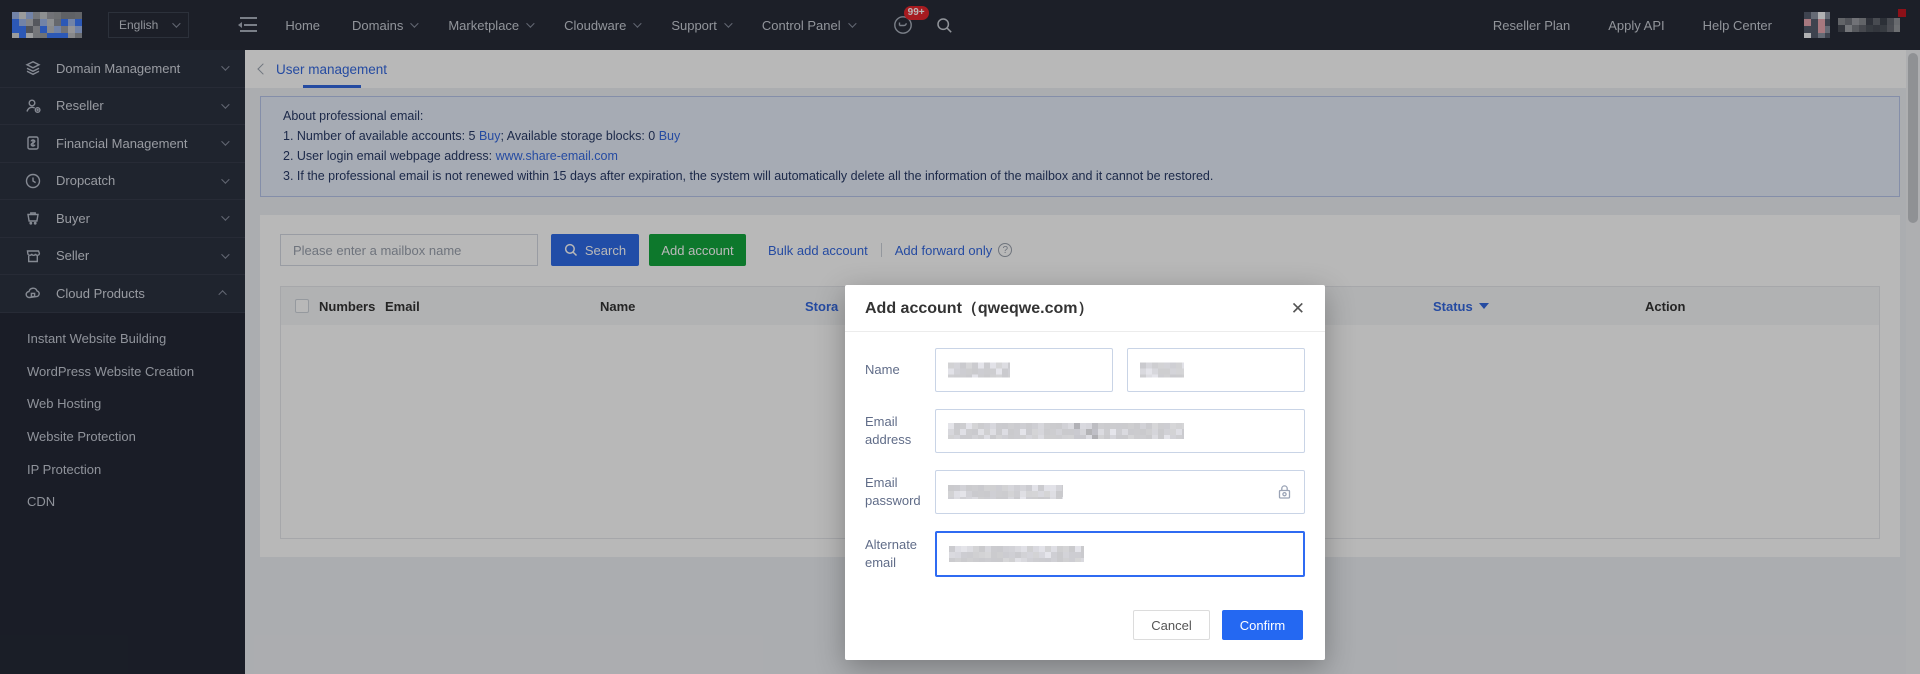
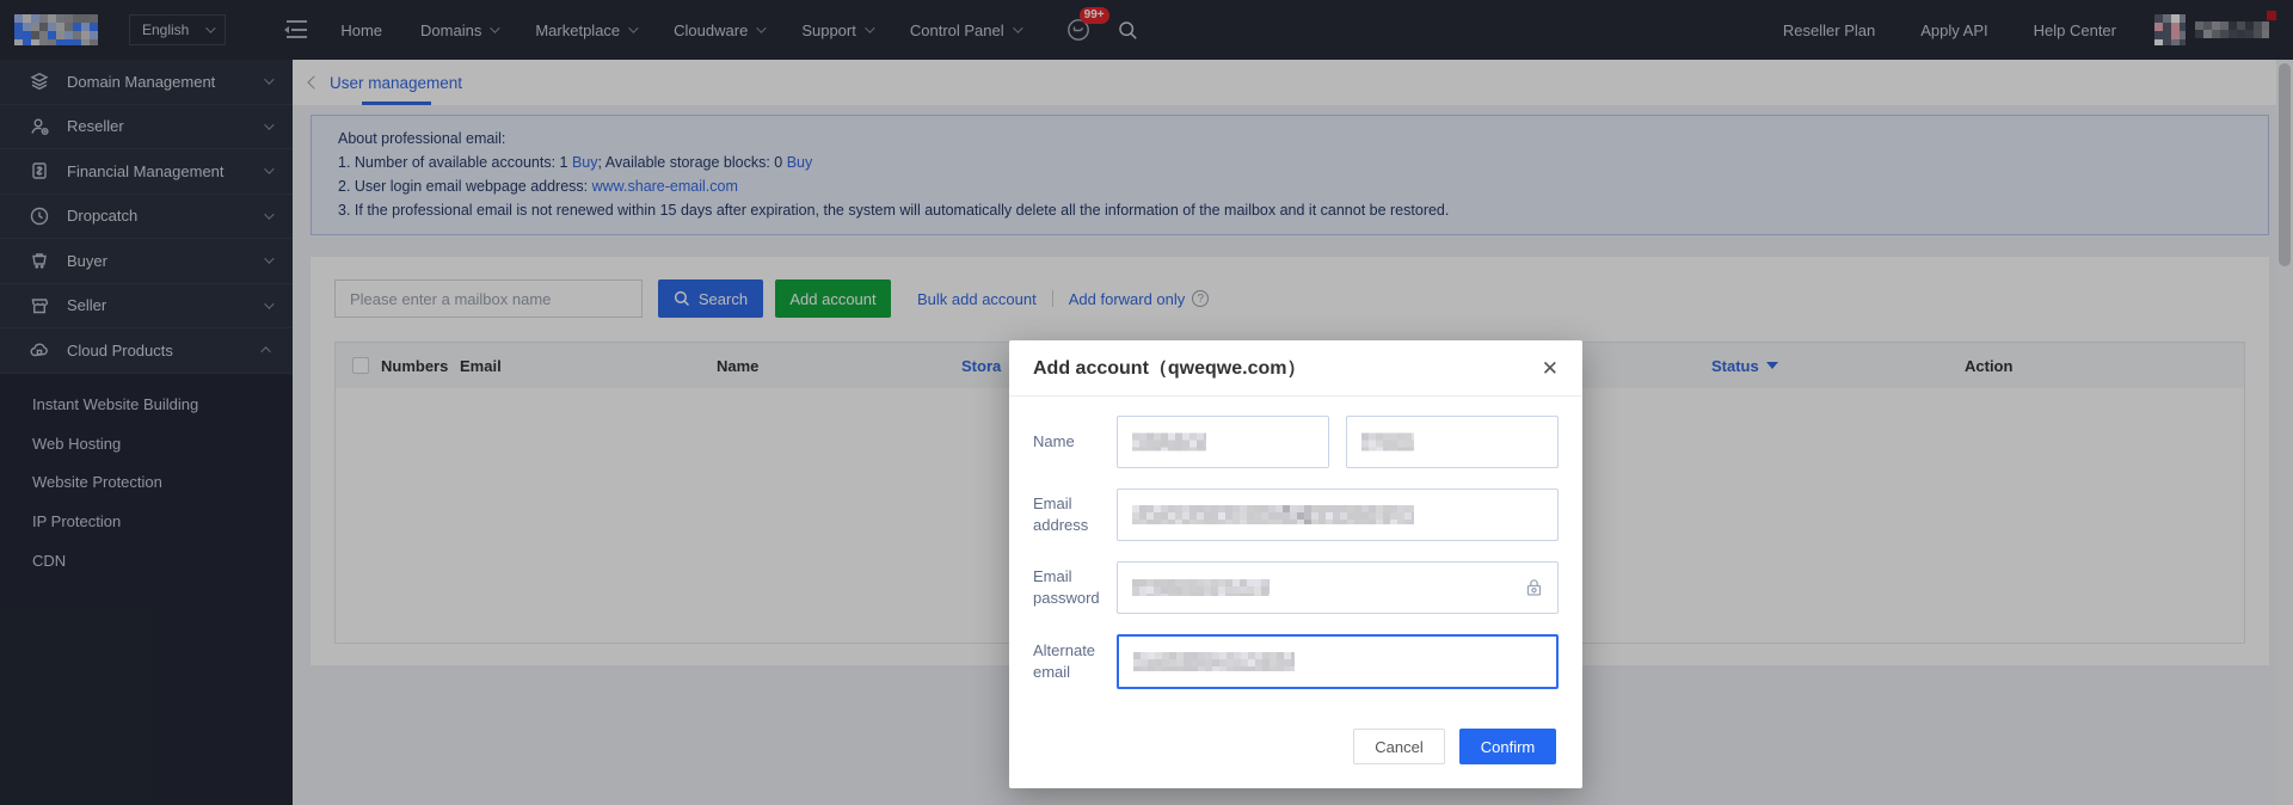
  English
  Home
  Domains
  Marketplace
  Cloudware
  Support
  Control Panel
  99+
  Reseller Plan
  Apply API
  Help Center
  Domain Management
  Reseller
  Financial Management
  Dropcatch
  Buyer
  Seller
  Cloud Products
  Instant Website Building
- WordPress Website Creation
  Web Hosting
  Website Protection
  IP Protection
  CDN
  User management
  About professional email:
- 1. Number of available accounts: 5 Buy; Available storage blocks: 0 Buy
+ 1. Number of available accounts: 1 Buy; Available storage blocks: 0 Buy
  2. User login email webpage address: www.share-email.com
  3. If the professional email is not renewed within 15 days after expiration, the system will automatically delete all the information of the mailbox and it cannot be restored.
  Please enter a mailbox name
  Search
  Add account
  Bulk add account
  Add forward only
  ?
  Numbers
  Email
  Name
  Stora
  Status
  Action
  Add account（qweqwe.com）
  ✕
  Name
  Email address
  Email password
  Alternate email
  Cancel
  Confirm
